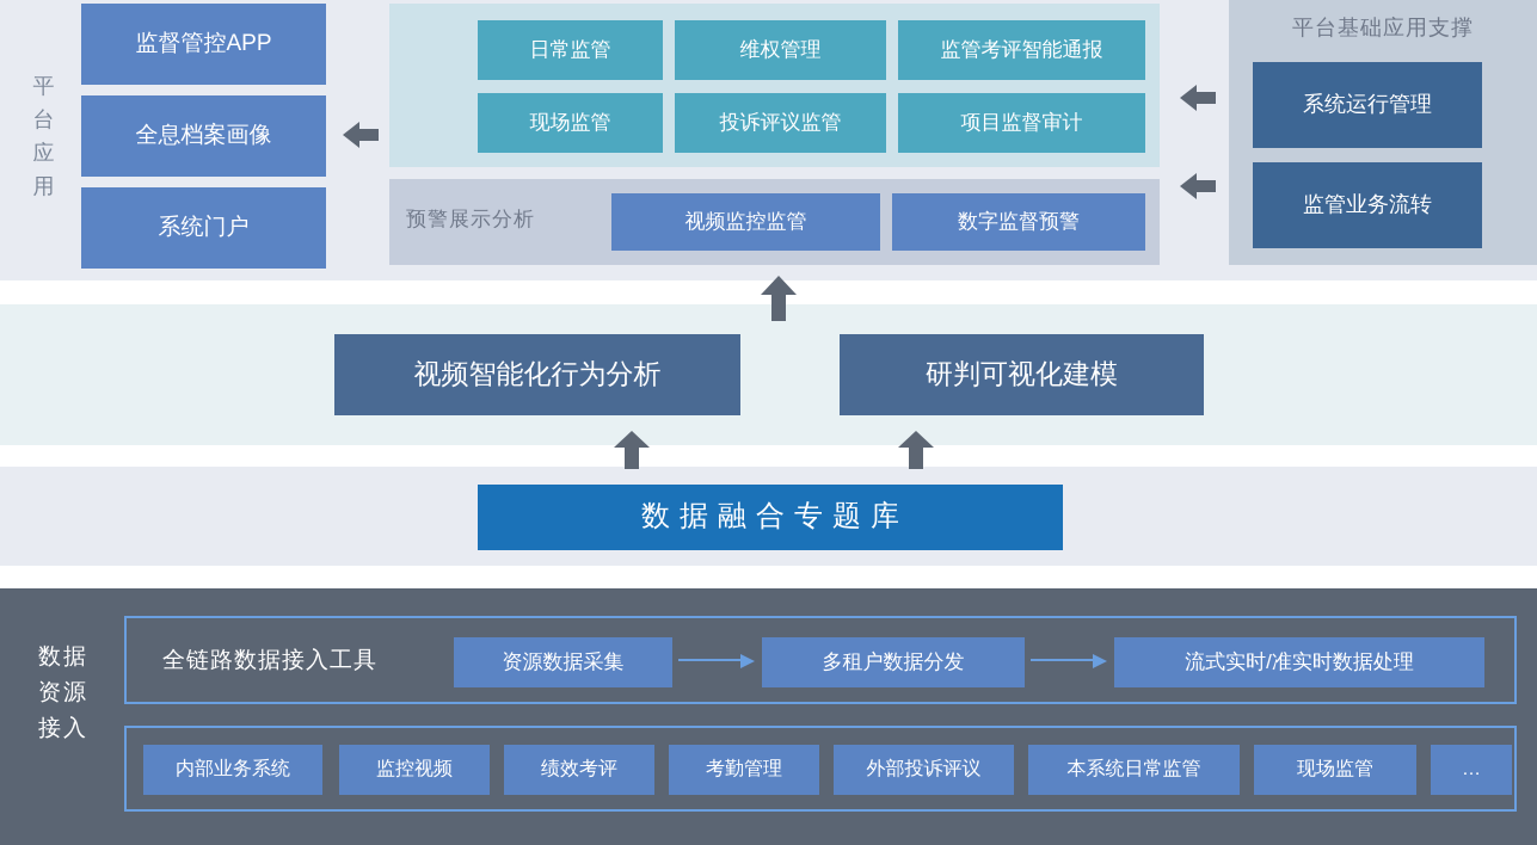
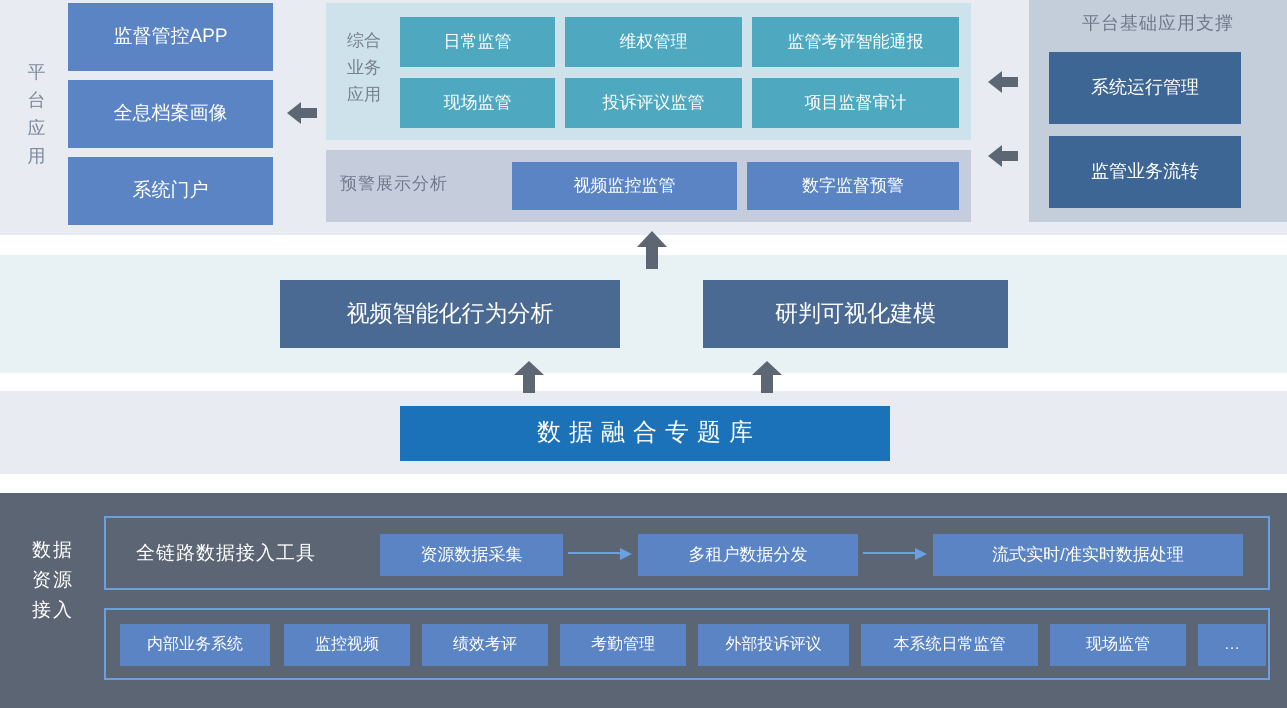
  平
  台
  应
  用
  监督管控APP
  全息档案画像
  系统门户
+ 综合
+ 业务
+ 应用
  日常监管
  维权管理
  监管考评智能通报
  现场监管
  投诉评议监管
  项目监督审计
  预警展示分析
  视频监控监管
  数字监督预警
  平台基础应用支撑
  系统运行管理
  监管业务流转
  视频智能化行为分析
  研判可视化建模
  数据融合专题库
  数据
  资源
  接入
  全链路数据接入工具
  资源数据采集
  多租户数据分发
  流式实时/准实时数据处理
  内部业务系统
  监控视频
  绩效考评
  考勤管理
  外部投诉评议
  本系统日常监管
  现场监管
  …
